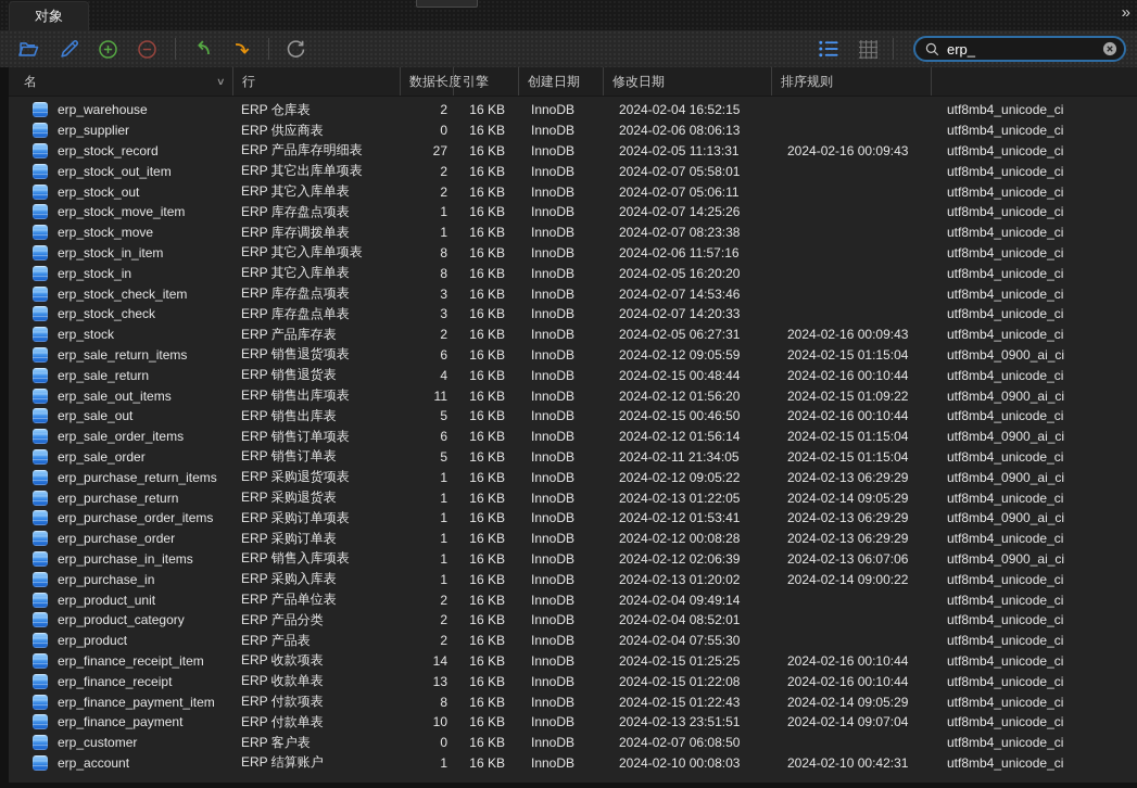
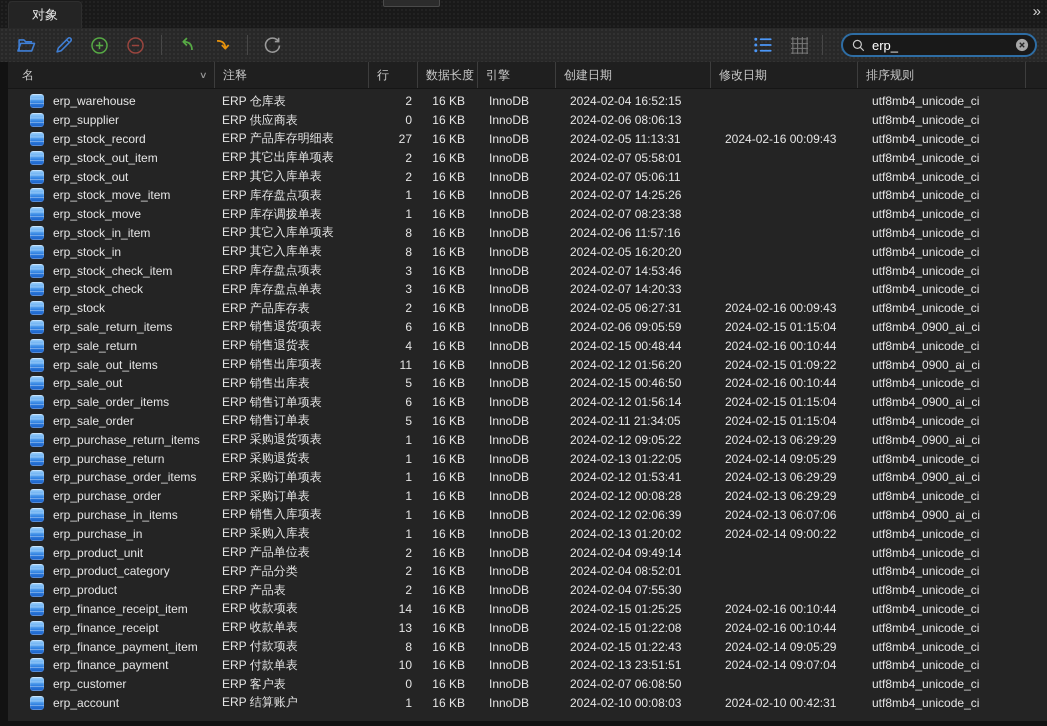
  对象
  »
  erp_
  名
  ∨
+ 注释
  行
  数据长度
  引擎
  创建日期
  修改日期
  排序规则
  erp_warehouse
  ERP 仓库表
  2
  16 KB
  InnoDB
  2024-02-04 16:52:15
  utf8mb4_unicode_ci
  erp_supplier
  ERP 供应商表
  0
  16 KB
  InnoDB
  2024-02-06 08:06:13
  utf8mb4_unicode_ci
  erp_stock_record
  ERP 产品库存明细表
  27
  16 KB
  InnoDB
  2024-02-05 11:13:31
  2024-02-16 00:09:43
  utf8mb4_unicode_ci
  erp_stock_out_item
  ERP 其它出库单项表
  2
  16 KB
  InnoDB
  2024-02-07 05:58:01
  utf8mb4_unicode_ci
  erp_stock_out
  ERP 其它入库单表
  2
  16 KB
  InnoDB
  2024-02-07 05:06:11
  utf8mb4_unicode_ci
  erp_stock_move_item
  ERP 库存盘点项表
  1
  16 KB
  InnoDB
  2024-02-07 14:25:26
  utf8mb4_unicode_ci
  erp_stock_move
  ERP 库存调拨单表
  1
  16 KB
  InnoDB
  2024-02-07 08:23:38
  utf8mb4_unicode_ci
  erp_stock_in_item
  ERP 其它入库单项表
  8
  16 KB
  InnoDB
  2024-02-06 11:57:16
  utf8mb4_unicode_ci
  erp_stock_in
  ERP 其它入库单表
  8
  16 KB
  InnoDB
  2024-02-05 16:20:20
  utf8mb4_unicode_ci
  erp_stock_check_item
  ERP 库存盘点项表
  3
  16 KB
  InnoDB
  2024-02-07 14:53:46
  utf8mb4_unicode_ci
  erp_stock_check
  ERP 库存盘点单表
  3
  16 KB
  InnoDB
  2024-02-07 14:20:33
  utf8mb4_unicode_ci
  erp_stock
  ERP 产品库存表
  2
  16 KB
  InnoDB
  2024-02-05 06:27:31
  2024-02-16 00:09:43
  utf8mb4_unicode_ci
  erp_sale_return_items
  ERP 销售退货项表
  6
  16 KB
  InnoDB
- 2024-02-12 09:05:59
+ 2024-02-06 09:05:59
  2024-02-15 01:15:04
  utf8mb4_0900_ai_ci
  erp_sale_return
  ERP 销售退货表
  4
  16 KB
  InnoDB
  2024-02-15 00:48:44
  2024-02-16 00:10:44
  utf8mb4_unicode_ci
  erp_sale_out_items
  ERP 销售出库项表
  11
  16 KB
  InnoDB
  2024-02-12 01:56:20
  2024-02-15 01:09:22
  utf8mb4_0900_ai_ci
  erp_sale_out
  ERP 销售出库表
  5
  16 KB
  InnoDB
  2024-02-15 00:46:50
  2024-02-16 00:10:44
  utf8mb4_unicode_ci
  erp_sale_order_items
  ERP 销售订单项表
  6
  16 KB
  InnoDB
  2024-02-12 01:56:14
  2024-02-15 01:15:04
  utf8mb4_0900_ai_ci
  erp_sale_order
  ERP 销售订单表
  5
  16 KB
  InnoDB
  2024-02-11 21:34:05
  2024-02-15 01:15:04
  utf8mb4_unicode_ci
  erp_purchase_return_items
  ERP 采购退货项表
  1
  16 KB
  InnoDB
  2024-02-12 09:05:22
  2024-02-13 06:29:29
  utf8mb4_0900_ai_ci
  erp_purchase_return
  ERP 采购退货表
  1
  16 KB
  InnoDB
  2024-02-13 01:22:05
  2024-02-14 09:05:29
  utf8mb4_unicode_ci
  erp_purchase_order_items
  ERP 采购订单项表
  1
  16 KB
  InnoDB
  2024-02-12 01:53:41
  2024-02-13 06:29:29
  utf8mb4_0900_ai_ci
  erp_purchase_order
  ERP 采购订单表
  1
  16 KB
  InnoDB
  2024-02-12 00:08:28
  2024-02-13 06:29:29
  utf8mb4_unicode_ci
  erp_purchase_in_items
  ERP 销售入库项表
  1
  16 KB
  InnoDB
  2024-02-12 02:06:39
  2024-02-13 06:07:06
  utf8mb4_0900_ai_ci
  erp_purchase_in
  ERP 采购入库表
  1
  16 KB
  InnoDB
  2024-02-13 01:20:02
  2024-02-14 09:00:22
  utf8mb4_unicode_ci
  erp_product_unit
  ERP 产品单位表
  2
  16 KB
  InnoDB
  2024-02-04 09:49:14
  utf8mb4_unicode_ci
  erp_product_category
  ERP 产品分类
  2
  16 KB
  InnoDB
  2024-02-04 08:52:01
  utf8mb4_unicode_ci
  erp_product
  ERP 产品表
  2
  16 KB
  InnoDB
  2024-02-04 07:55:30
  utf8mb4_unicode_ci
  erp_finance_receipt_item
  ERP 收款项表
  14
  16 KB
  InnoDB
  2024-02-15 01:25:25
  2024-02-16 00:10:44
  utf8mb4_unicode_ci
  erp_finance_receipt
  ERP 收款单表
  13
  16 KB
  InnoDB
  2024-02-15 01:22:08
  2024-02-16 00:10:44
  utf8mb4_unicode_ci
  erp_finance_payment_item
  ERP 付款项表
  8
  16 KB
  InnoDB
  2024-02-15 01:22:43
  2024-02-14 09:05:29
  utf8mb4_unicode_ci
  erp_finance_payment
  ERP 付款单表
  10
  16 KB
  InnoDB
  2024-02-13 23:51:51
  2024-02-14 09:07:04
  utf8mb4_unicode_ci
  erp_customer
  ERP 客户表
  0
  16 KB
  InnoDB
  2024-02-07 06:08:50
  utf8mb4_unicode_ci
  erp_account
  ERP 结算账户
  1
  16 KB
  InnoDB
  2024-02-10 00:08:03
  2024-02-10 00:42:31
  utf8mb4_unicode_ci
